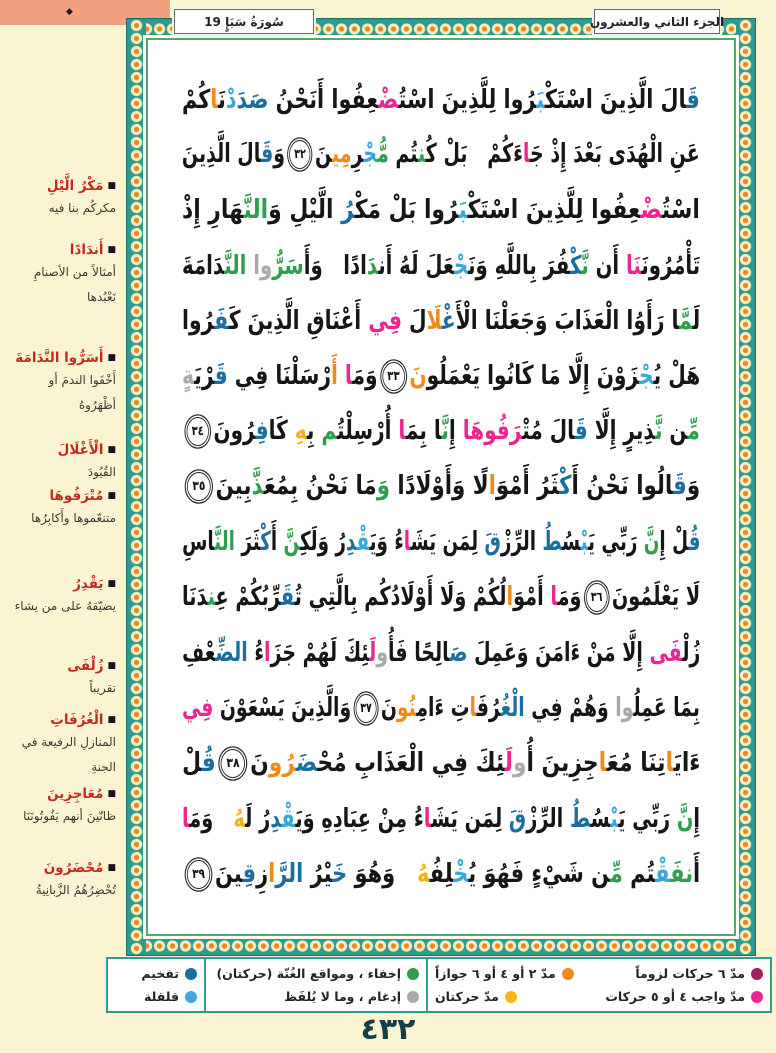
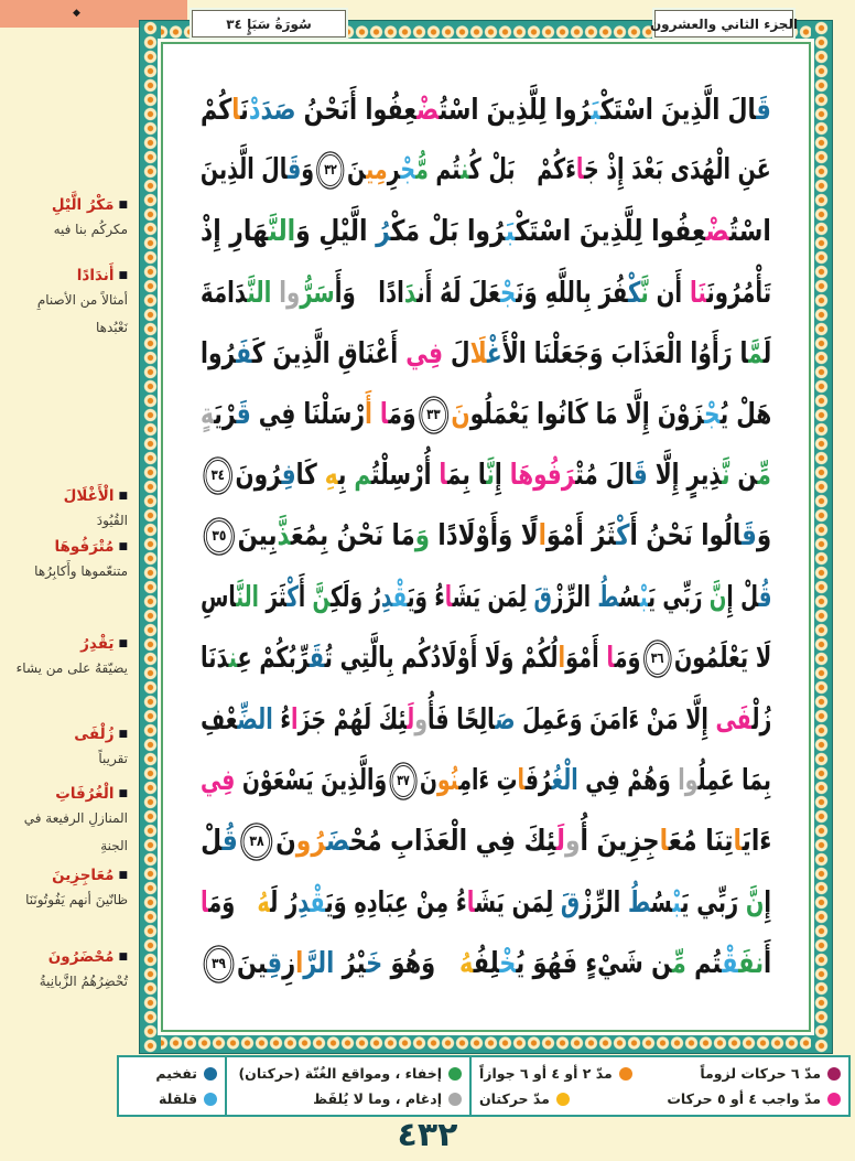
  ◆
  قَالَ الَّذِينَ اسْتَكْبَرُوا لِلَّذِينَ اسْتُضْعِفُوا أَنَحْنُ صَدَدْنَاكُمْ
  عَنِ الْهُدَى بَعْدَ إِذْ جَاءَكُمْ بَلْ كُنتُم مُّجْرِمِينَ٣٢وَقَالَ الَّذِينَ
  اسْتُضْعِفُوا لِلَّذِينَ اسْتَكْبَرُوا بَلْ مَكْرُ الَّيْلِ وَالنَّهَارِ إِذْ
  تَأْمُرُونَنَا أَن نَّكْفُرَ بِاللَّهِ وَنَجْعَلَ لَهُ أَندَادًا وَأَسَرُّوا النَّدَامَةَ
  لَمَّا رَأَوُا الْعَذَابَ وَجَعَلْنَا الْأَغْلَالَ فِي أَعْنَاقِ الَّذِينَ كَفَرُوا
  هَلْ يُجْزَوْنَ إِلَّا مَا كَانُوا يَعْمَلُونَ٣٣وَمَا أَرْسَلْنَا فِي قَرْيَةٍ
  مِّن نَّذِيرٍ إِلَّا قَالَ مُتْرَفُوهَا إِنَّا بِمَا أُرْسِلْتُم بِهِ كَافِرُونَ٣٤
  وَقَالُوا نَحْنُ أَكْثَرُ أَمْوَالًا وَأَوْلَدًا وَمَا نَحْنُ بِمُعَذَّبِينَ٣٥
  قُلْ إِنَّ رَبِّي يَبْسُطُ الرِّزْقَ لِمَن يَشَاءُ وَيَقْدِرُ وَلَكِنَّ أَكْثَرَ النَّاسِ
  لَا يَعْلَمُونَ٣٦وَمَا أَمْوَالُكُمْ وَلَ أَوْلَدُكُم بِالَّتِي تُقَرِّبُكُمْ عِندَنَا
  زُلْفَى إِلَّا مَنْ ءَامَنَ وَعَمِلَ صَالِحًا فَأُولَئِكَ لَهُمْ جَزَاءُ الضِّعْفِ
  بِمَا عَمِلُوا وَهُمْ فِي الْغُرُفَاتِ ءَامِنُونَ٣٧وَالَّذِينَ يَسْعَوْنَ فِي
  ءَايَاتِنَا مُعَاجِزِينَ أُولَئِكَ فِي الْعَذَابِ مُحْضَرُونَ٣٨قُلْ
  إِنَّ رَبِّي يَبْسُطُ الرِّزْقَ لِمَن يَشَاءُ مِنْ عِبَادِهِ وَيَقْدِرُ لَهُ وَمَا
  أَنفَقْتُم مِّن شَيْءٍ فَهُوَ يُخْلِفُهُ وَهُوَ خَيْرُ الرَّازِقِينَ٣٩
- سُورَةُ سَبَإٍ 19
+ سُورَةُ سَبَإٍ ٣٤
  الجزء الثاني والعشرون
  ■مَكْرُ الَّيْلِ
  مكركُم بنا فيه
  ■أَندَادًا
  أمثالاً من الأصنامِ نَعْبُدها
- ■أَسَرُّوا النَّدَامَةَ
- أَخْفَوا الندمَ أو أظْهَرُوهُ
  ■الْأَغْلَالَ
  القُيُودَ
  ■مُتْرَفُوهَا
  متنعّموها وأَكابِرُها
  ■يَقْدِرُ
  يضيّقهُ على من يشاء
  ■زُلْفَى
  تقريباً
  ■الْغُرُفَاتِ
  المنازلِ الرفيعة في الجنةِ
  ■مُعَاجِزِينَ
  ظانّينَ أنهم يَفُوتُونَنَا
  ■مُحْضَرُونَ
  تُحْضِرُهُمُ الزَّبانِيةُ
  مدّ ٦ حركات لزوماً
  مدّ ٢ أو ٤ أو ٦ جوازاً
  مدّ واجب ٤ أو ٥ حركات
  مدّ حركتان
  إخفاء ، ومواقع الغُنّة (حركتان)
  إدغام ، وما لا يُلفَظ
  تفخيم
  قلقلة
  ٤٣٢
